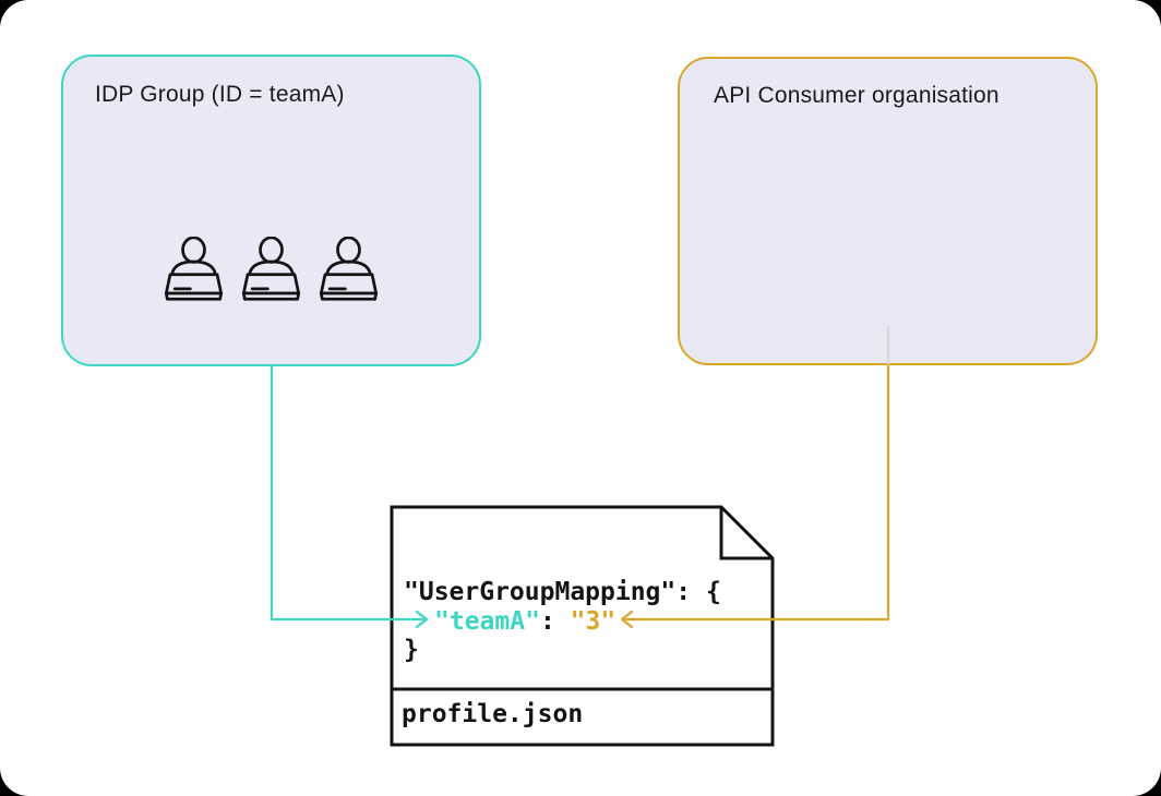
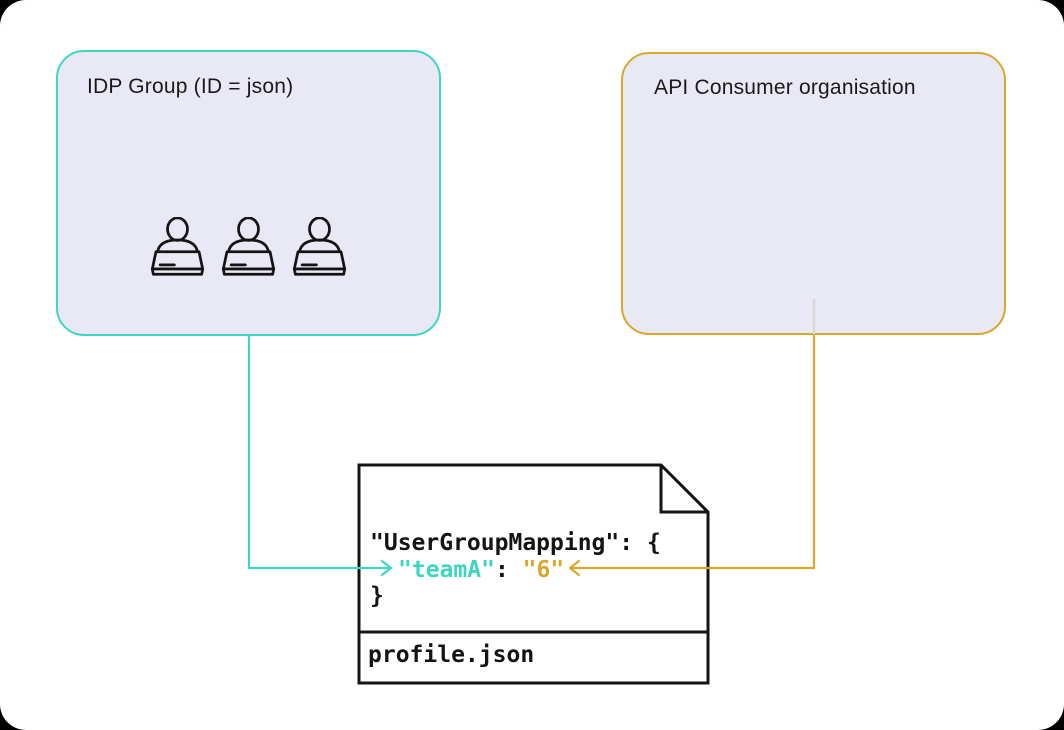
- IDP Group (ID = teamA)
+ IDP Group (ID = json)
  API Consumer organisation
  "UserGroupMapping": {
- "teamA": "3"
+ "teamA": "6"
  }
  profile.json
